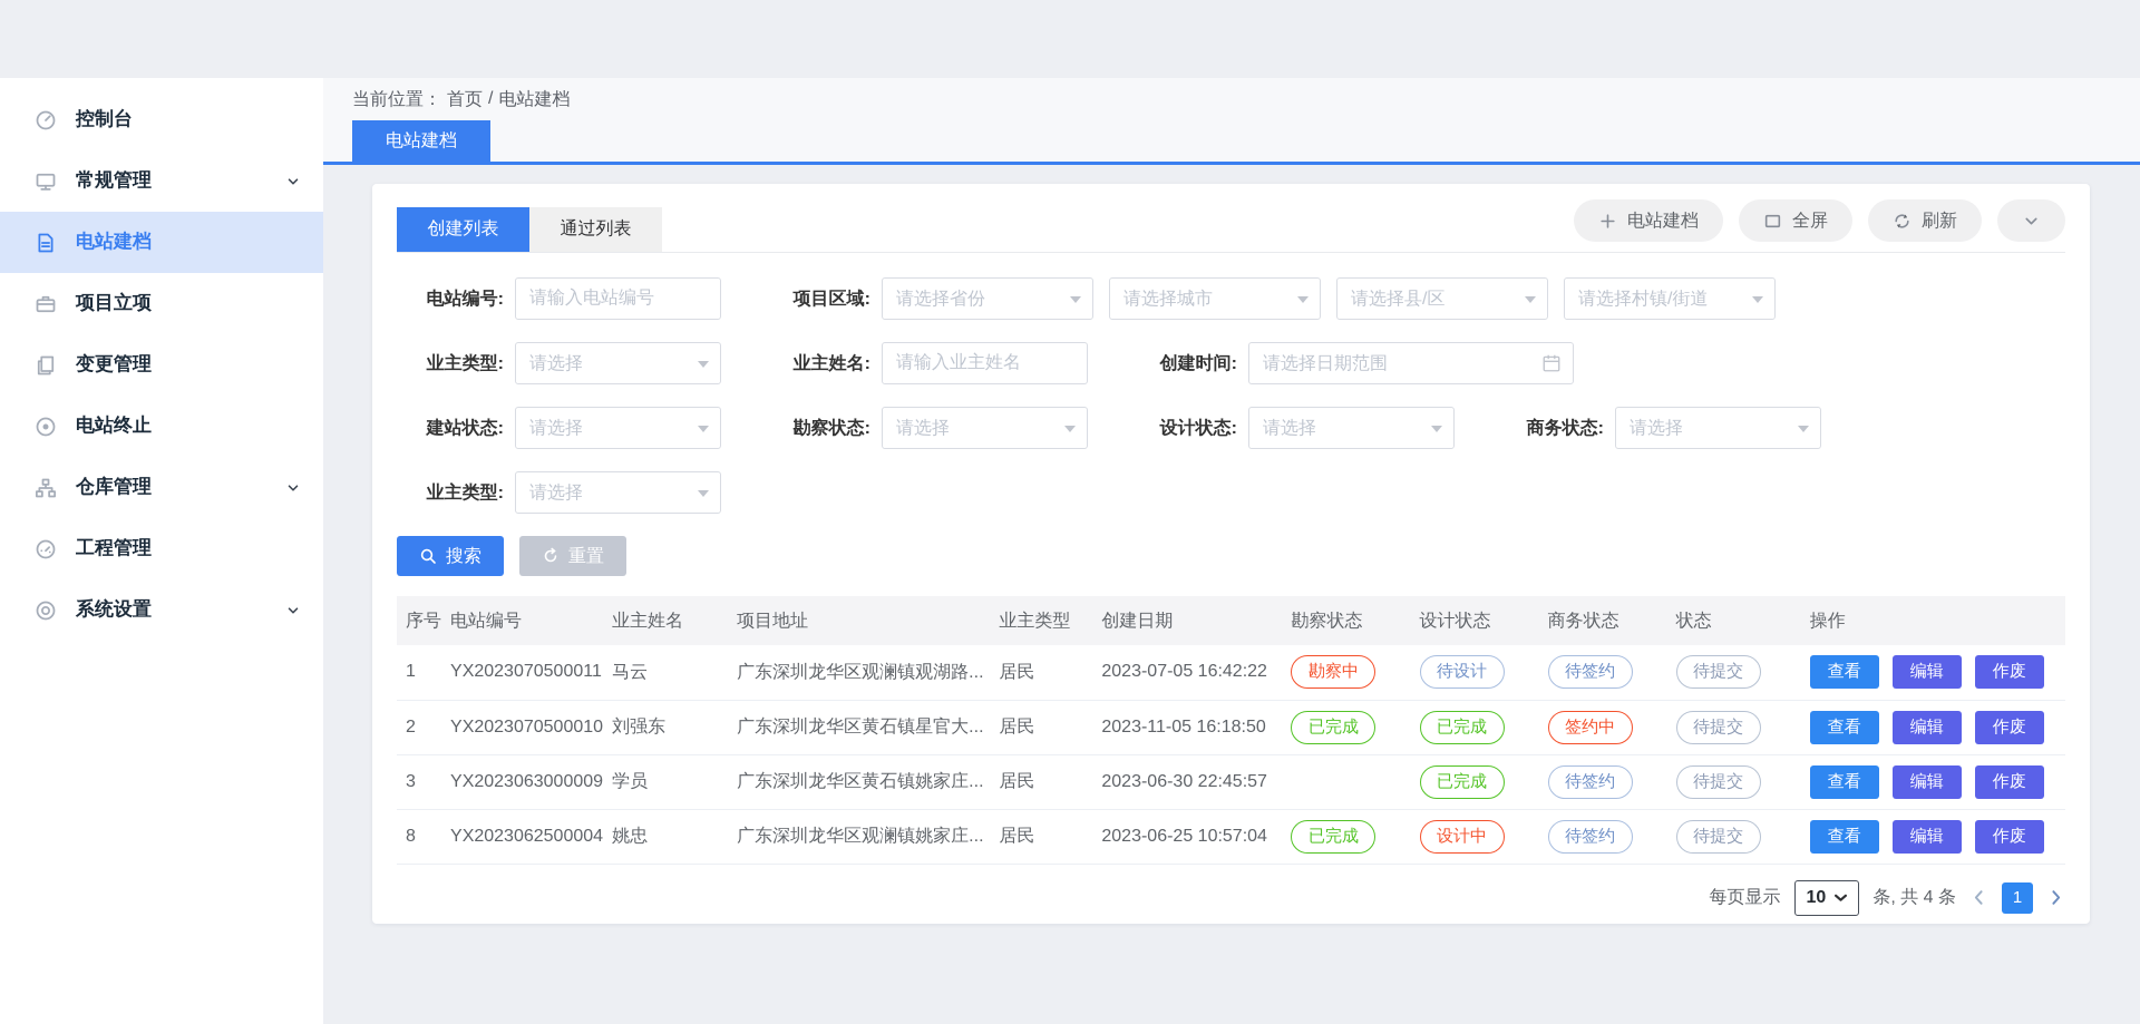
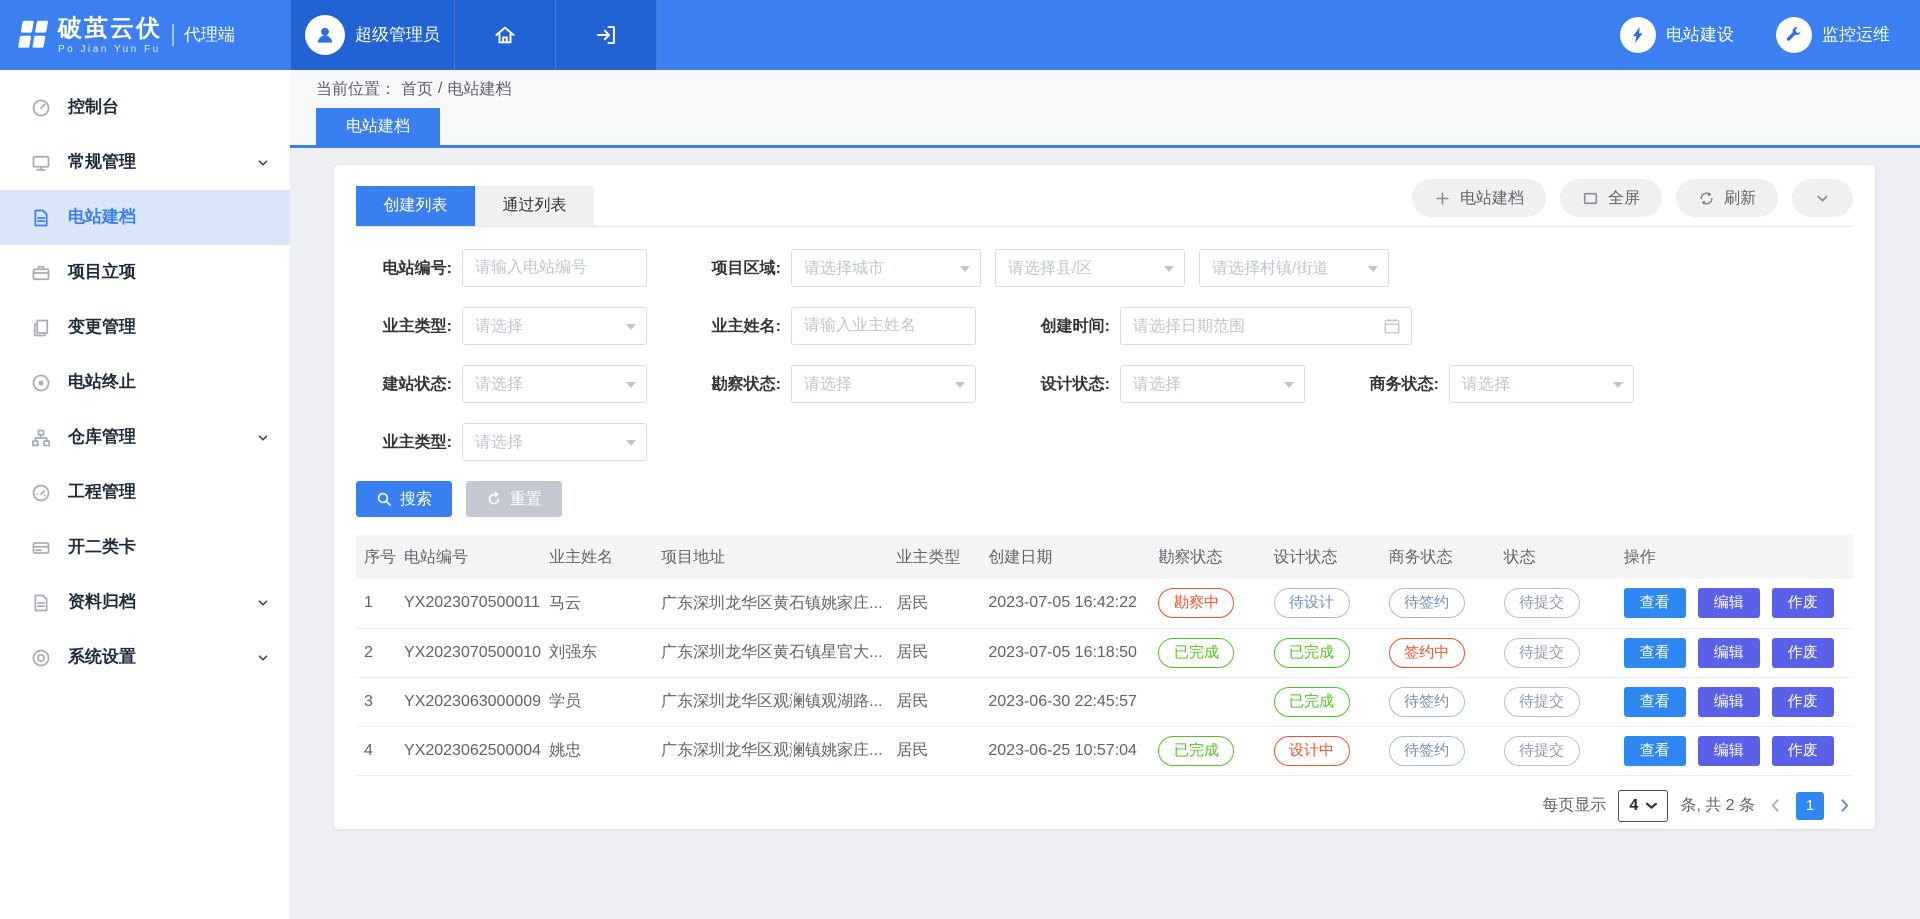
+ 破茧云伏
+ Po Jian Yun Fu
+ 代理端
+ 超级管理员
+ 电站建设
+ 监控运维
  控制台
  常规管理
  电站建档
  项目立项
  变更管理
  电站终止
  仓库管理
  工程管理
+ 开二类卡
+ 资料归档
  系统设置
  当前位置：
  首页
  /
  电站建档
  电站建档
  创建列表
  通过列表
  电站建档
  全屏
  刷新
  电站编号:
  请输入电站编号
  项目区域:
- 请选择省份
  请选择城市
  请选择县/区
  请选择村镇/街道
  业主类型:
  请选择
  业主姓名:
  请输入业主姓名
  创建时间:
  请选择日期范围
  建站状态:
  请选择
  勘察状态:
  请选择
  设计状态:
  请选择
  商务状态:
  请选择
  业主类型:
  请选择
  搜索
  重置
  序号	电站编号	业主姓名	项目地址	业主类型	创建日期	勘察状态	设计状态	商务状态	状态	操作
- 1	YX2023070500011	马云	广东深圳龙华区观澜镇观湖路...	居民	2023-07-05 16:42:22	勘察中	待设计	待签约	待提交	查看 编辑 作废
+ 1	YX2023070500011	马云	广东深圳龙华区黄石镇姚家庄...	居民	2023-07-05 16:42:22	勘察中	待设计	待签约	待提交	查看 编辑 作废
- 2	YX2023070500010	刘强东	广东深圳龙华区黄石镇星官大...	居民	2023-11-05 16:18:50	已完成	已完成	签约中	待提交	查看 编辑 作废
+ 2	YX2023070500010	刘强东	广东深圳龙华区黄石镇星官大...	居民	2023-07-05 16:18:50	已完成	已完成	签约中	待提交	查看 编辑 作废
- 3	YX2023063000009	学员	广东深圳龙华区黄石镇姚家庄...	居民	2023-06-30 22:45:57		已完成	待签约	待提交	查看 编辑 作废
+ 3	YX2023063000009	学员	广东深圳龙华区观澜镇观湖路...	居民	2023-06-30 22:45:57		已完成	待签约	待提交	查看 编辑 作废
- 8	YX2023062500004	姚忠	广东深圳龙华区观澜镇姚家庄...	居民	2023-06-25 10:57:04	已完成	设计中	待签约	待提交	查看 编辑 作废
+ 4	YX2023062500004	姚忠	广东深圳龙华区观澜镇姚家庄...	居民	2023-06-25 10:57:04	已完成	设计中	待签约	待提交	查看 编辑 作废
  每页显示
- 10
+ 4
- 条, 共 4 条
+ 条, 共 2 条
  1
